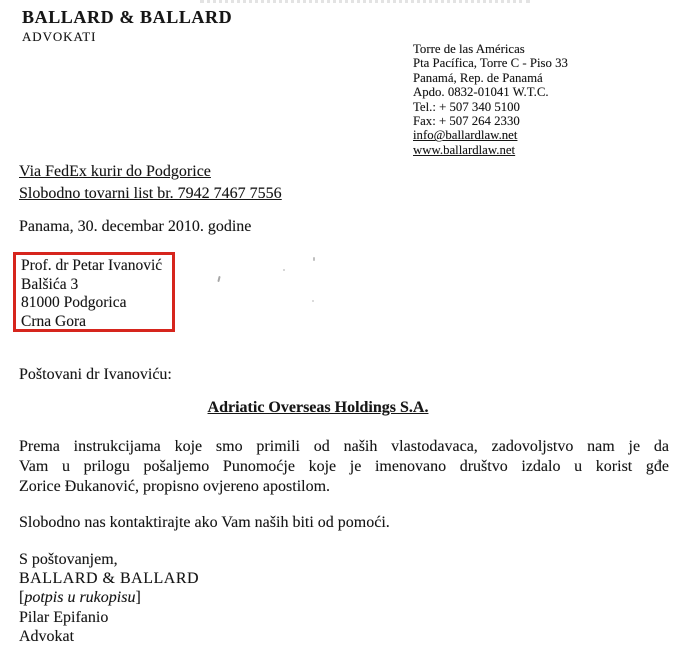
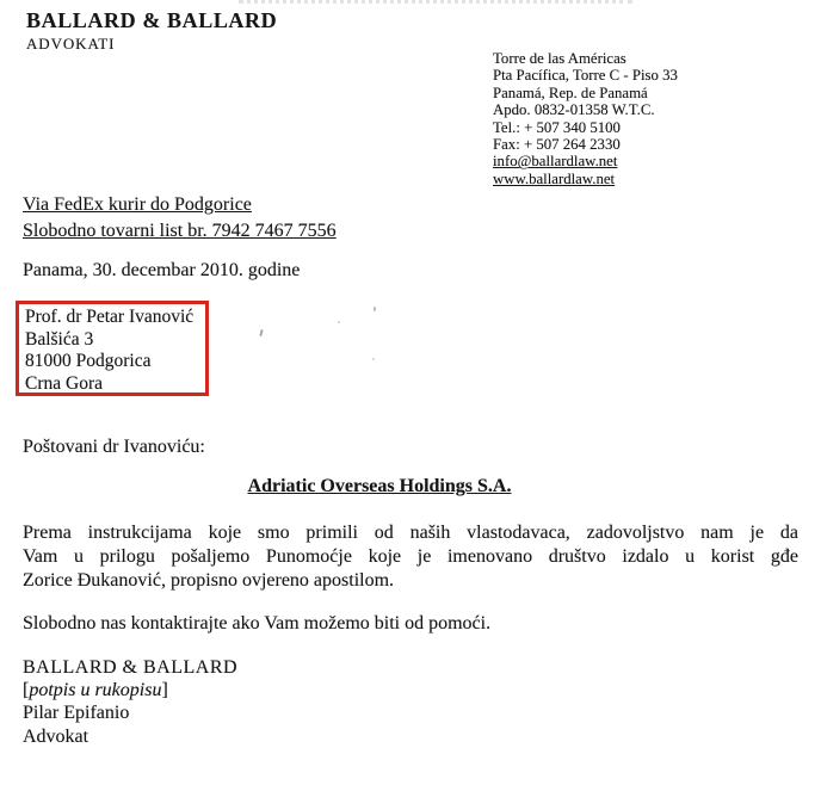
  BALLARD & BALLARD
  ADVOKATI
  Torre de las Américas
  Pta Pacífica, Torre C - Piso 33
  Panamá, Rep. de Panamá
- Apdo. 0832-01041 W.T.C.
+ Apdo. 0832-01358 W.T.C.
  Tel.: + 507 340 5100
  Fax: + 507 264 2330
  info@ballardlaw.net
  www.ballardlaw.net
  Via FedEx kurir do Podgorice
  Slobodno tovarni list br. 7942 7467 7556
  Panama, 30. decembar 2010. godine
  Prof. dr Petar Ivanović
  Balšića 3
  81000 Podgorica
  Crna Gora
  Poštovani dr Ivanoviću:
  Adriatic Overseas Holdings S.A.
  Prema instrukcijama koje smo primili od naših vlastodavaca, zadovoljstvo nam je da
  Vam u prilogu pošaljemo Punomoćje koje je imenovano društvo izdalo u korist gđe
  Zorice Đukanović, propisno ovjereno apostilom.
- Slobodno nas kontaktirajte ako Vam naših biti od pomoći.
+ Slobodno nas kontaktirajte ako Vam možemo biti od pomoći.
- S poštovanjem,
  BALLARD & BALLARD
  [potpis u rukopisu]
  Pilar Epifanio
  Advokat
